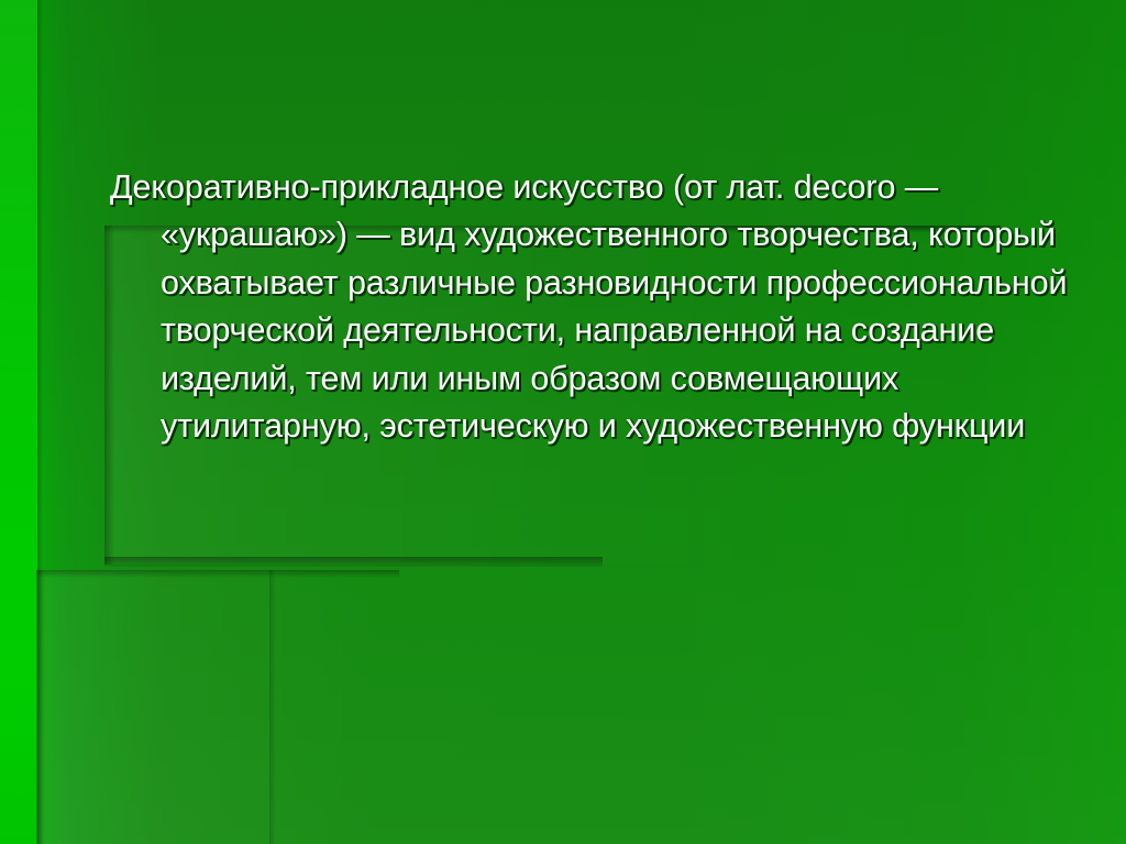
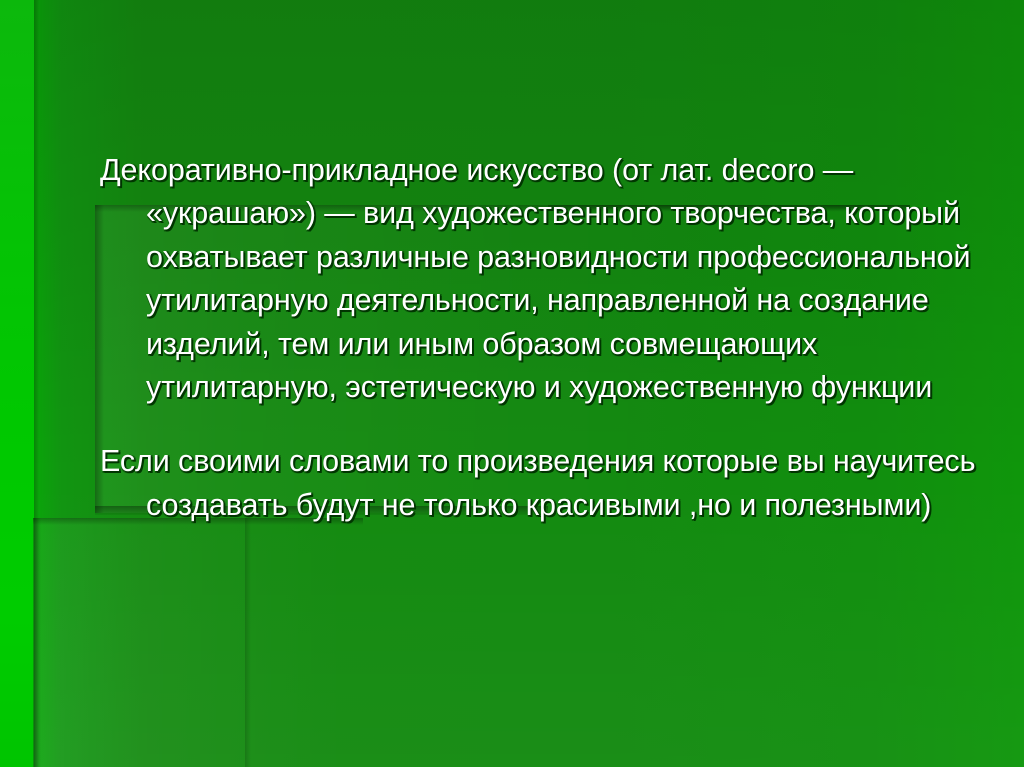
- Декоративно-прикладное искусство (от лат. decoro — «украшаю») — вид художественного творчества, который охватывает различные разновидности профессиональной творческой деятельности, направленной на создание изделий, тем или иным образом совмещающих утилитарную, эстетическую и художественную функции
+ Декоративно-прикладное искусство (от лат. decoro — «украшаю») — вид художественного творчества, который охватывает различные разновидности профессиональной утилитарную деятельности, направленной на создание изделий, тем или иным образом совмещающих утилитарную, эстетическую и художественную функции
+ Если своими словами то произведения которые вы научитесь создавать будут не только красивыми ,но и полезными)
